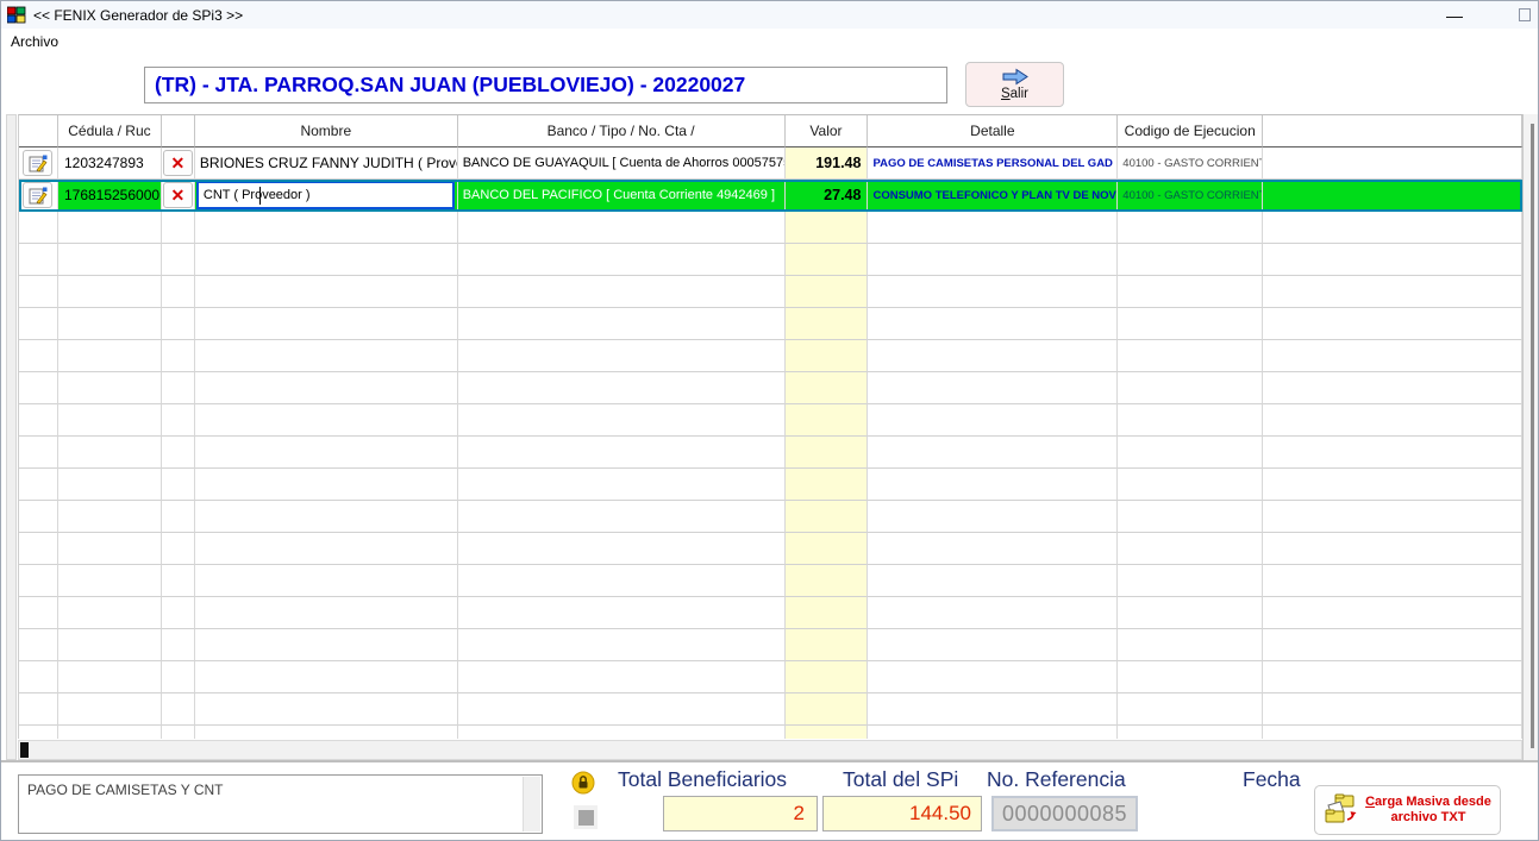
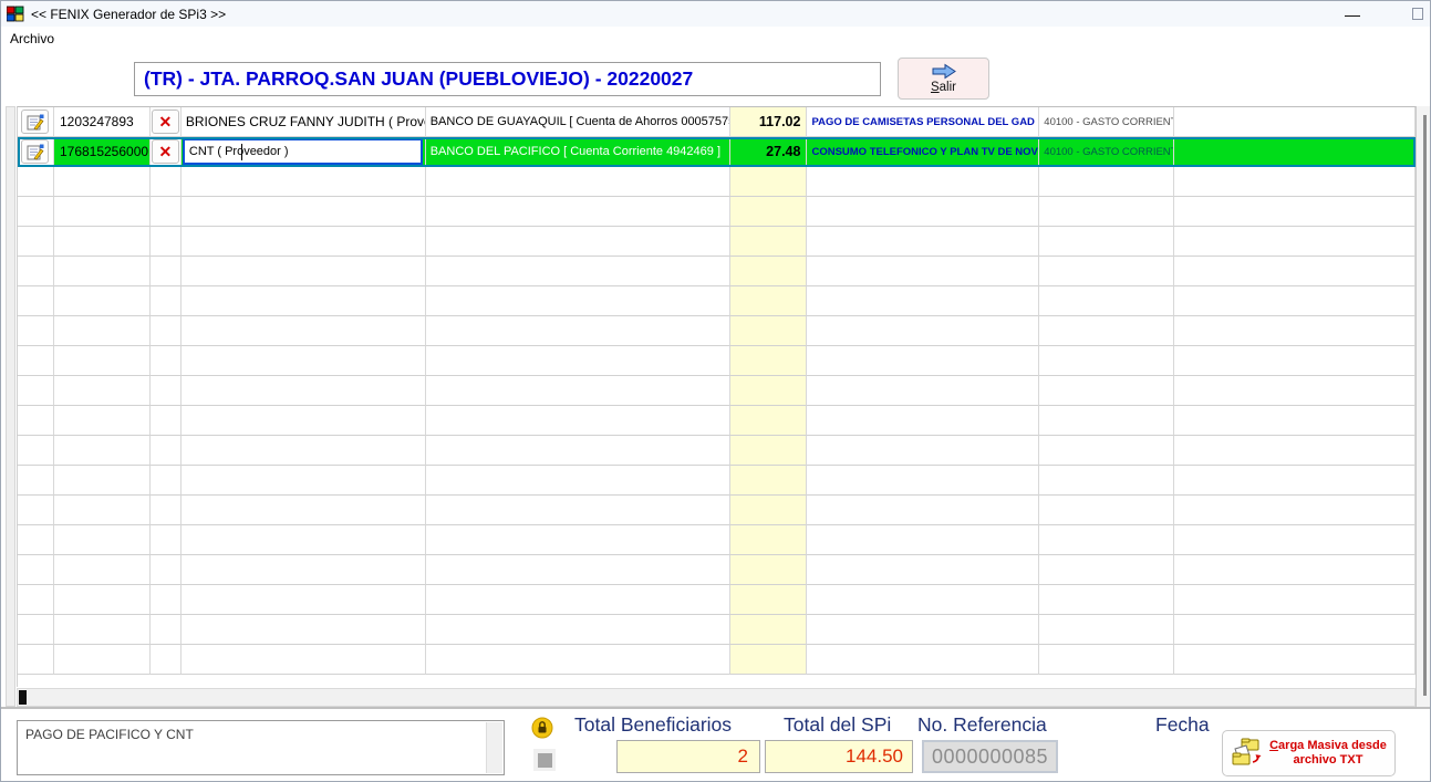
  << FENIX Generador de SPi3 >>
  —
  Archivo
  (TR) - JTA. PARROQ.SAN JUAN (PUEBLOVIEJO) - 20220027
  Salir
- Cédula / Ruc
- Nombre
- Banco / Tipo / No. Cta /
- Valor
- Detalle
- Codigo de Ejecucion
  1203247893
  ✕
  BRIONES CRUZ FANNY JUDITH ( Prov
  BANCO DE GUAYAQUIL [ Cuenta de Ahorros 0005757
- 191.48
+ 117.02
  PAGO DE CAMISETAS PERSONAL DEL GAD
  40100 - GASTO CORRIENT
  176815256000
  ✕
  CNT ( Prveedor )
  BANCO DEL PACIFICO [ Cuenta Corriente 4942469 ]
  27.48
  CONSUMO TELEFONICO Y PLAN TV DE NOV
  40100 - GASTO CORRIEN
- PAGO DE CAMISETAS Y CNT
+ PAGO DE PACIFICO Y CNT
  Total Beneficiarios
  Total del SPi
  No. Referencia
  Fecha
  2
  144.50
  0000000085
  Carga Masiva desde
  archivo TXT
